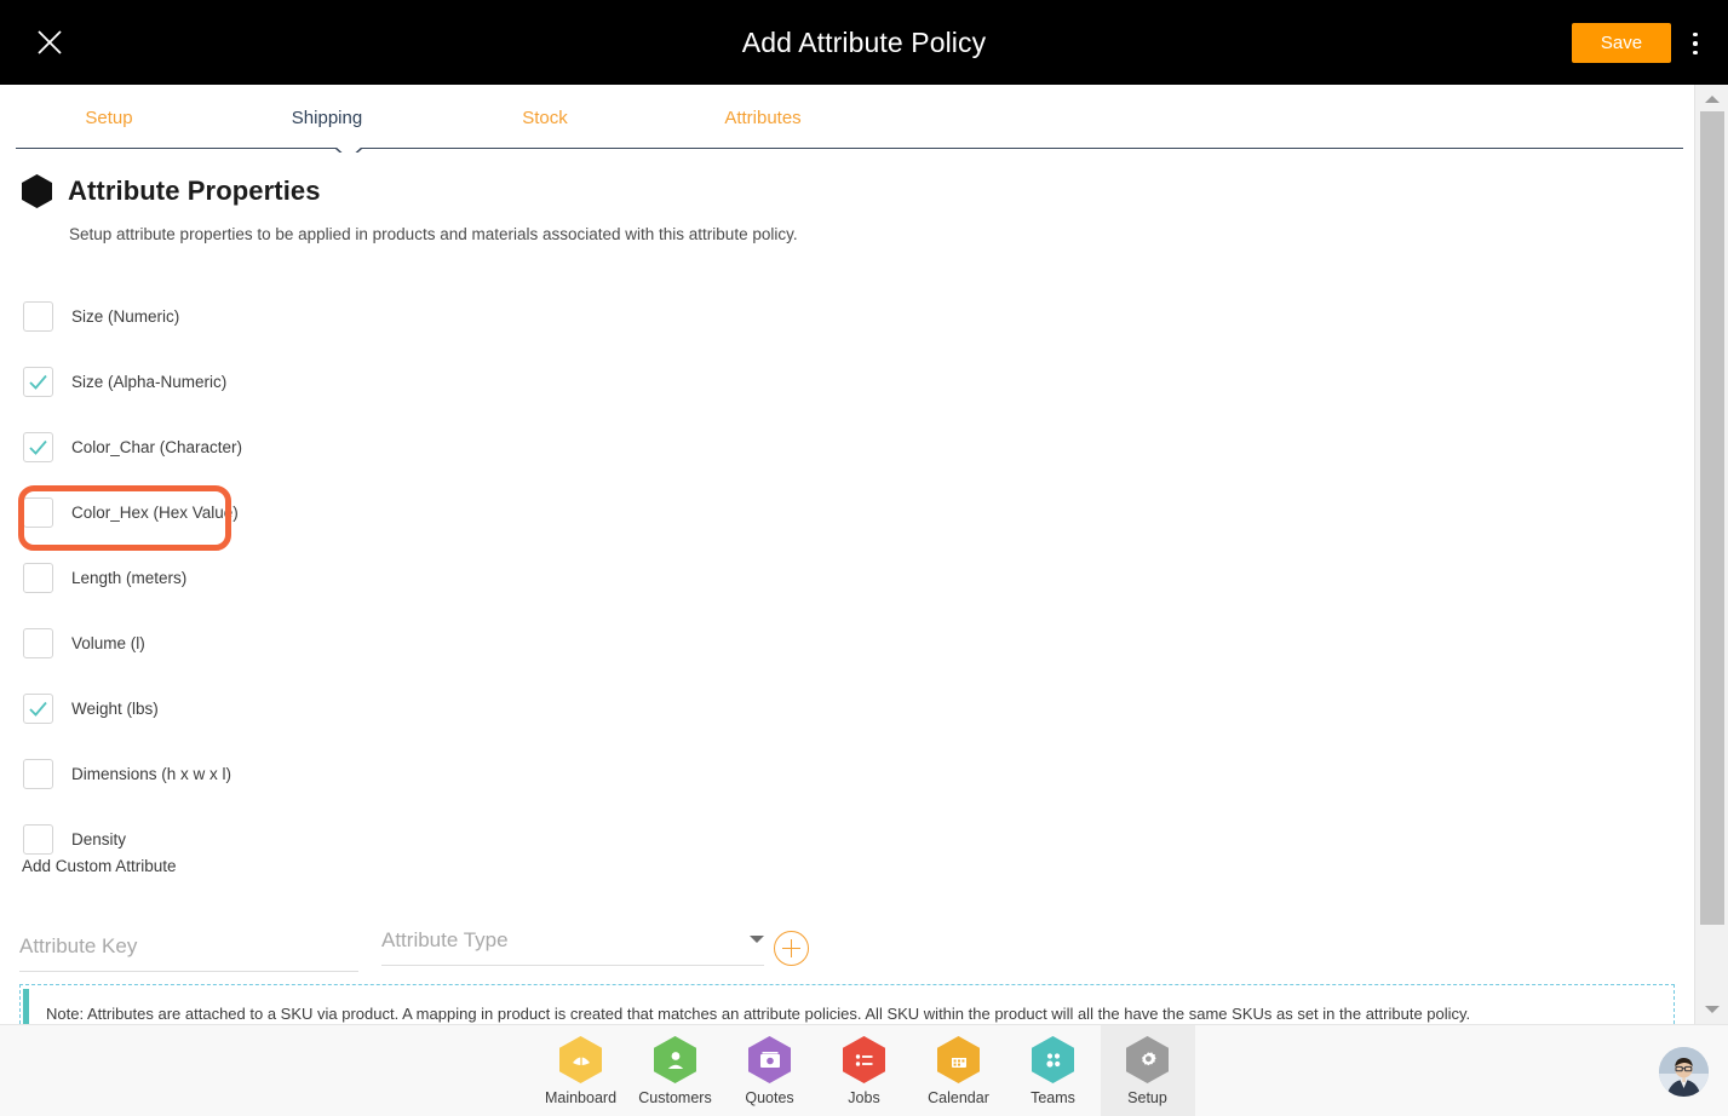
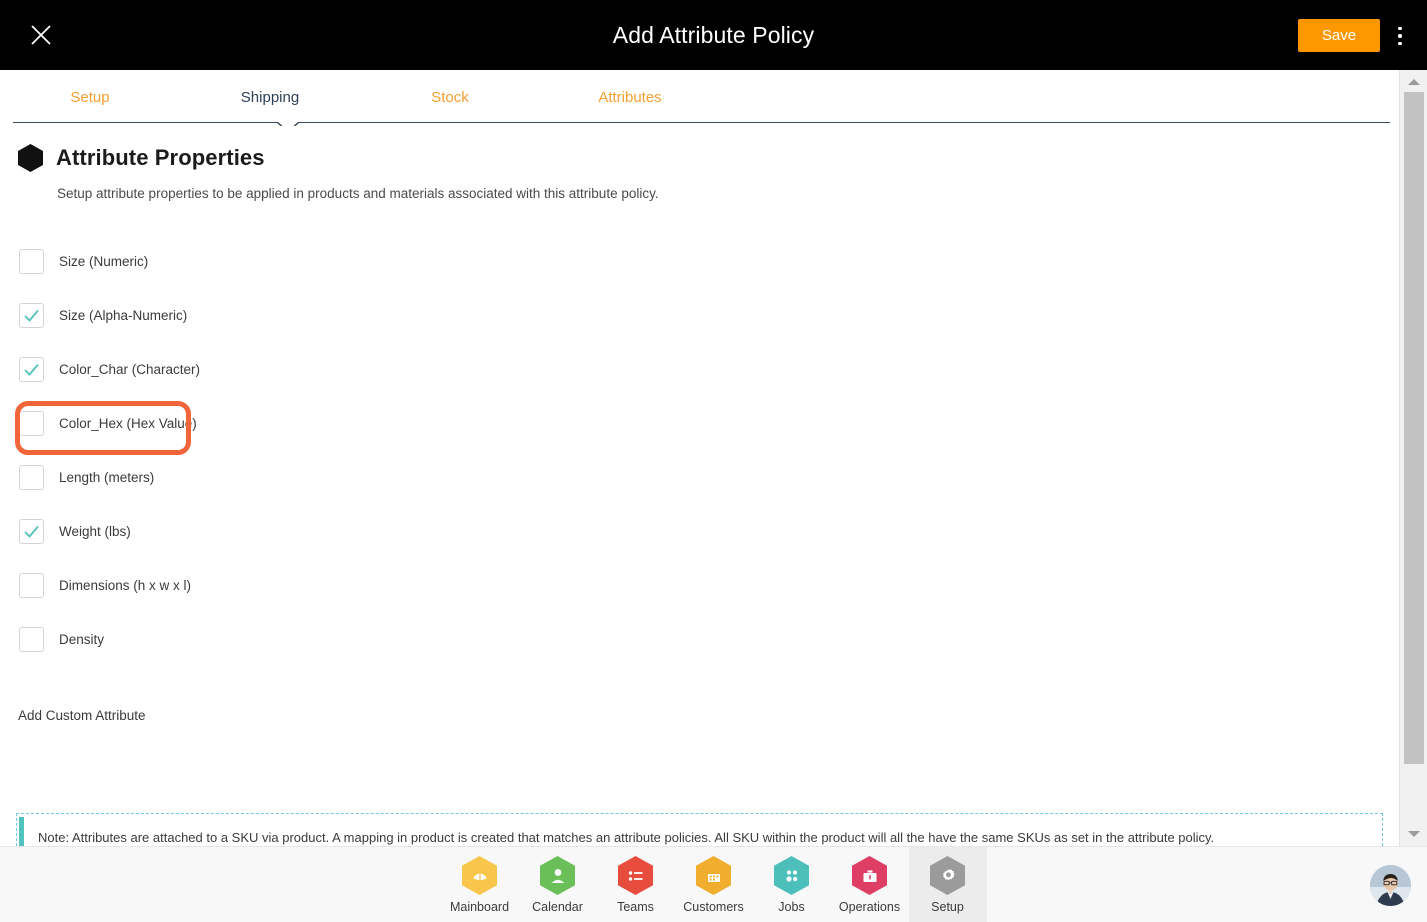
  Add Attribute Policy
  Save
  Setup
  Shipping
  Stock
  Attributes
  Attribute Properties
  Setup attribute properties to be applied in products and materials associated with this attribute policy.
  Size (Numeric)
  Size (Alpha-Numeric)
  Color_Char (Character)
  Color_Hex (Hex Value)
  Length (meters)
- Volume (l)
  Weight (lbs)
  Dimensions (h x w x l)
  Density
  Add Custom Attribute
- Attribute Key
- Attribute Type
  Note: Attributes are attached to a SKU via product. A mapping in product is created that matches an attribute policies. All SKU within the product will all the have the same SKUs as set in the attribute policy.
  Mainboard
- Customers
+ Calendar
- Quotes
- Jobs
+ Teams
- Calendar
+ Customers
- Teams
+ Jobs
+ Operations
  Setup
